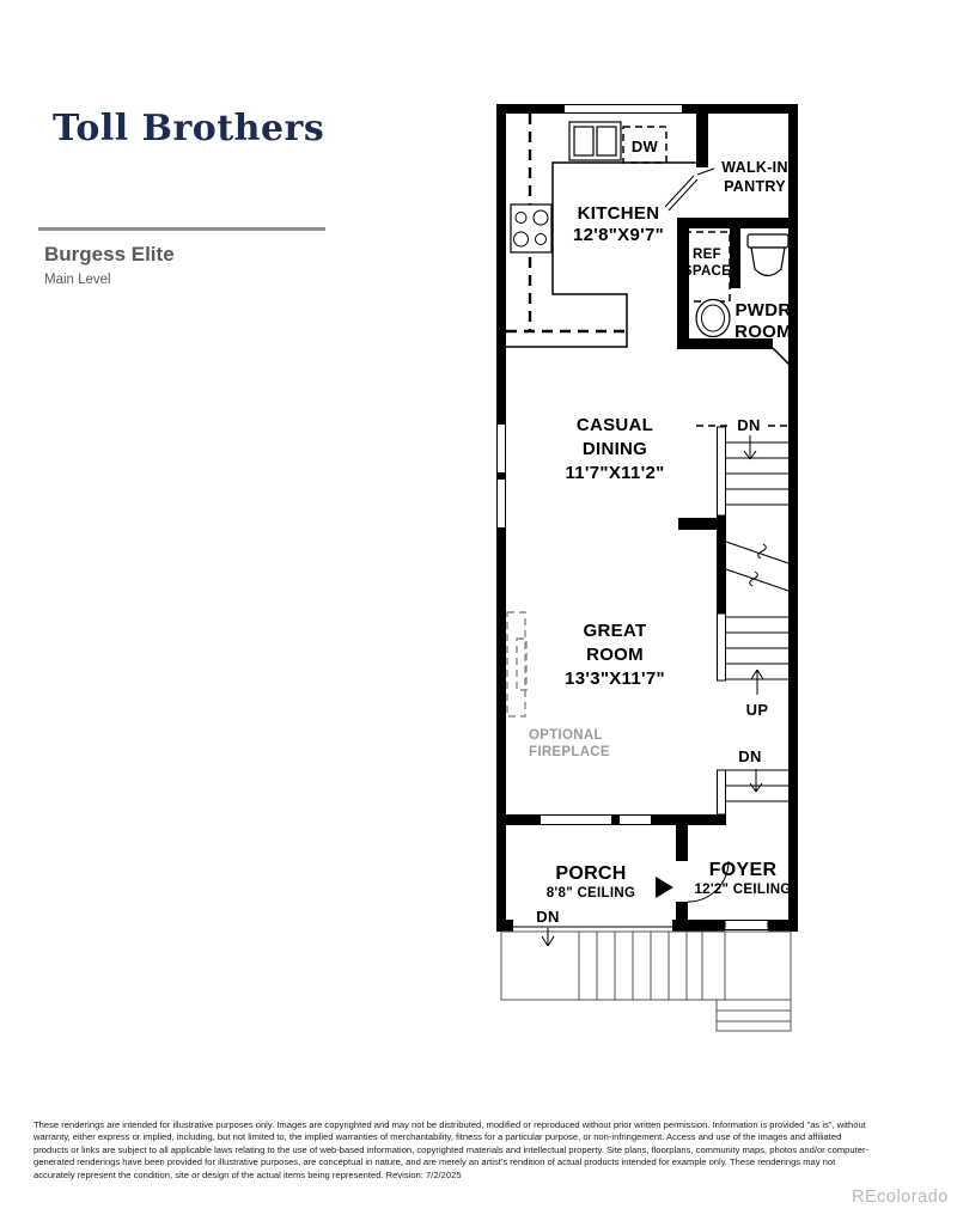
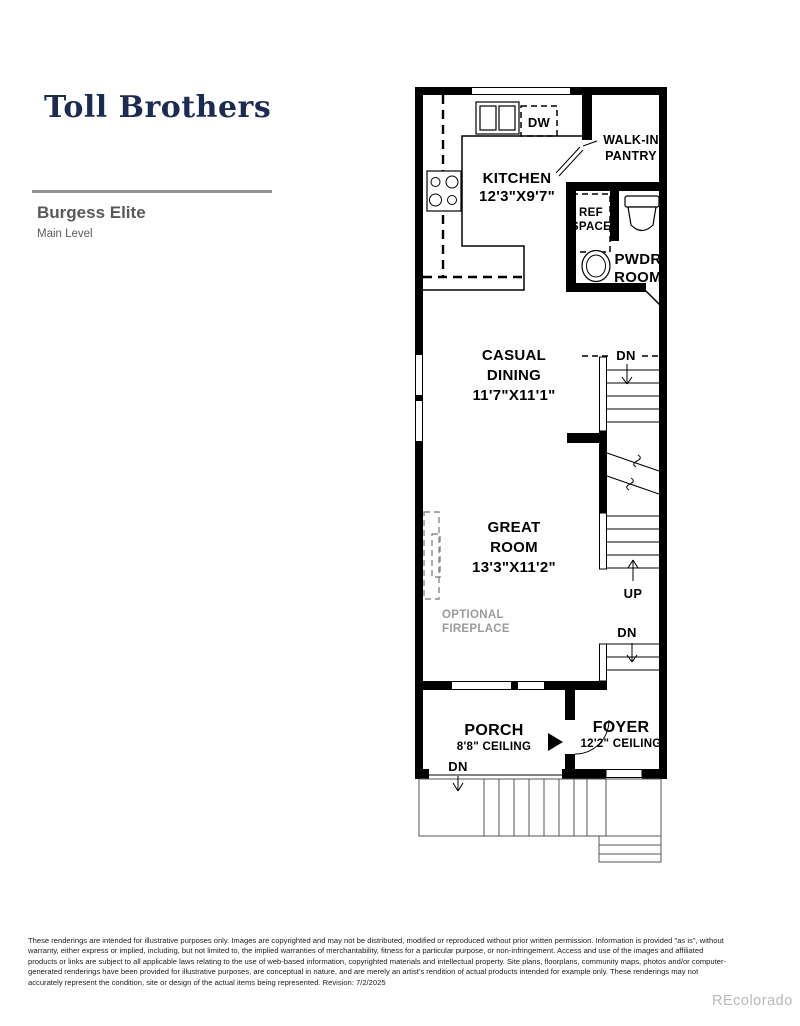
  Toll Brothers
  Burgess Elite
  Main Level
  KITCHEN
- 12'8"X9'7"
+ 12'3"X9'7"
  DW
  WALK-IN
  PANTRY
  REF
  SPACE
  PWDR
  ROOM
  CASUAL
  DINING
- 11'7"X11'2"
+ 11'7"X11'1"
  GREAT
  ROOM
- 13'3"X11'7"
+ 13'3"X11'2"
  OPTIONAL
  FIREPLACE
  PORCH
  8'8" CEILING
  FOYER
  12'2" CEILING
  DN
  UP
  DN
  DN
  These renderings are intended for illustrative purposes only. Images are copyrighted and may not be distributed, modified or reproduced without prior written permission. Information is provided "as is", without warranty, either express or implied, including, but not limited to, the implied warranties of merchantability, fitness for a particular purpose, or non-infringement. Access and use of the images and affiliated products or links are subject to all applicable laws relating to the use of web-based information, copyrighted materials and intellectual property. Site plans, floorplans, community maps, photos and/or computer-generated renderings have been provided for illustrative purposes, are conceptual in nature, and are merely an artist's rendition of actual products intended for example only. These renderings may not accurately represent the condition, site or design of the actual items being represented. Revision: 7/2/2025
  REcolorado
